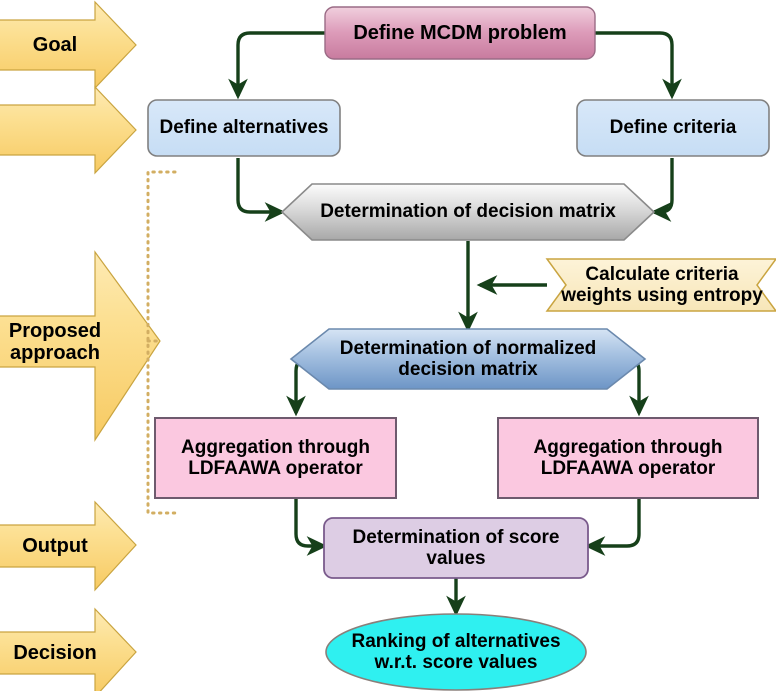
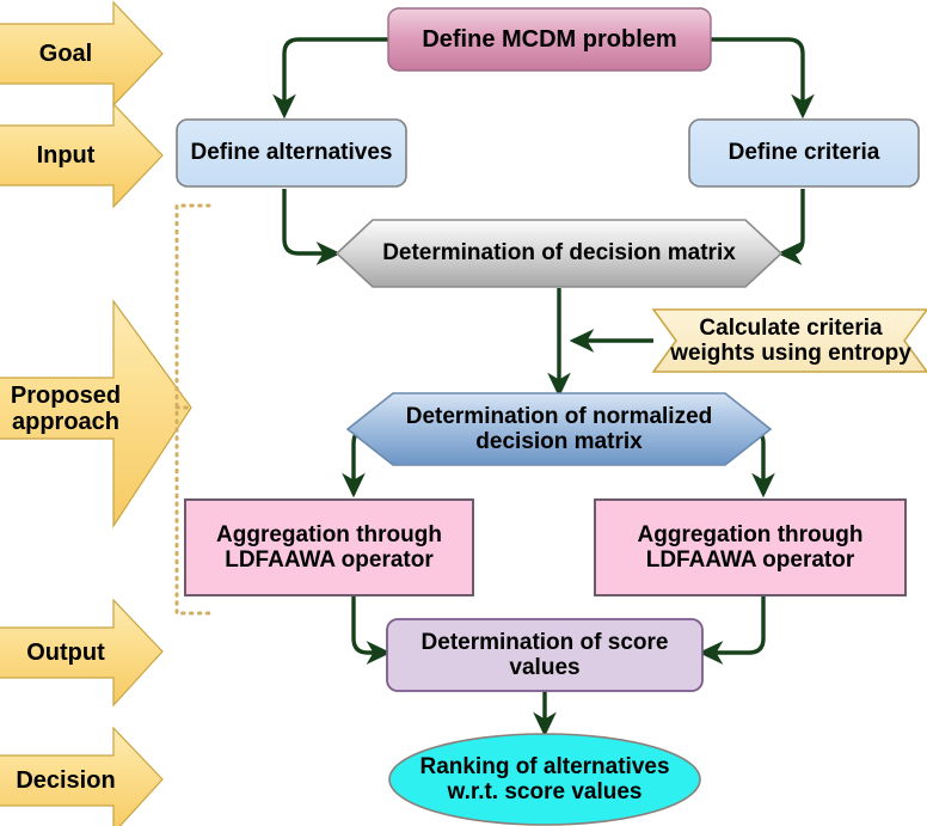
  Goal
+ Input
  Proposed
  approach
  Output
  Decision
  Define MCDM problem
  Define alternatives
  Define criteria
  Determination of decision matrix
  Calculate criteria
  weights using entropy
  Determination of normalized
  decision matrix
  Aggregation through
  LDFAAWA operator
  Aggregation through
  LDFAAWA operator
  Determination of score
  values
  Ranking of alternatives
  w.r.t. score values
